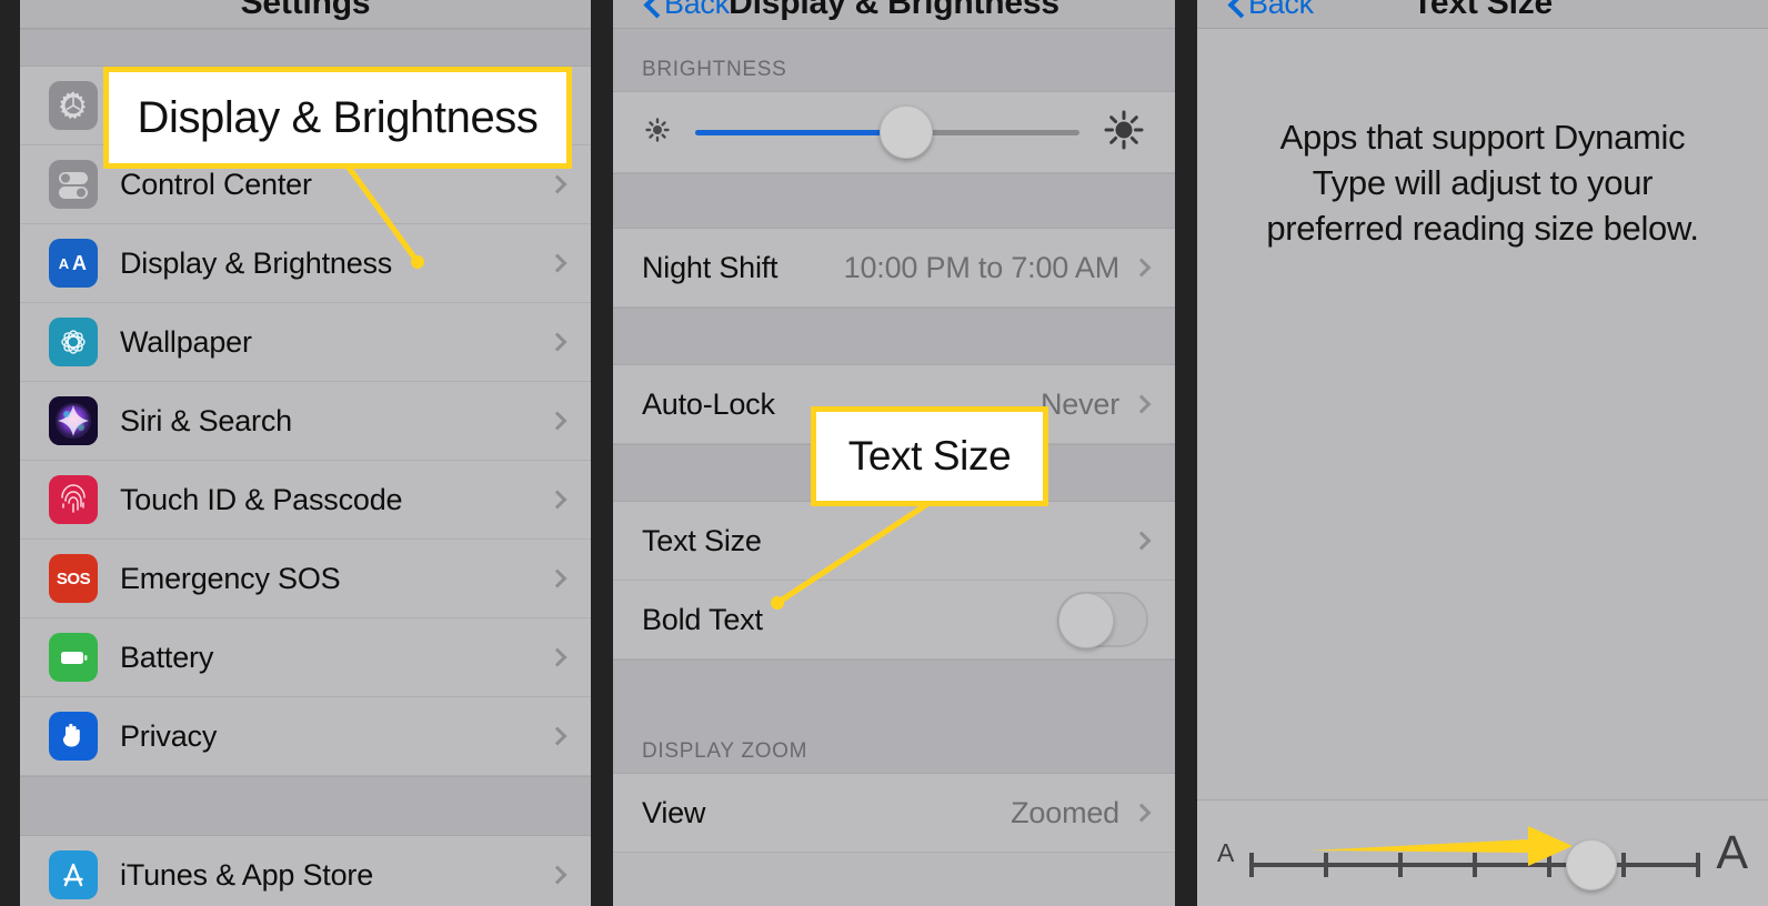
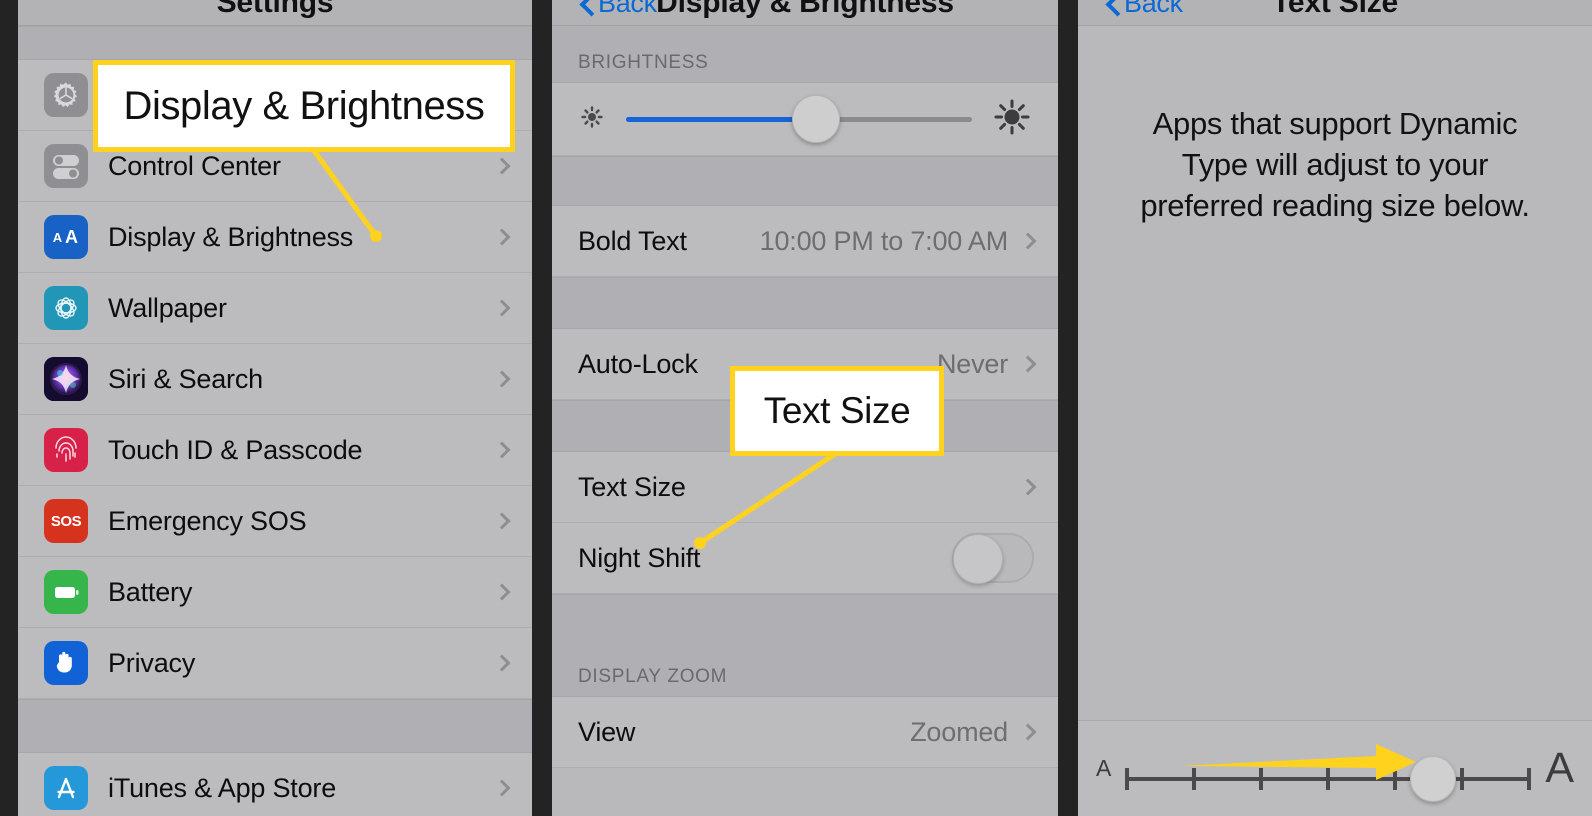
  Settings
  Control Center
  A
  A
  Display & Brightness
  Wallpaper
  Siri & Search
  Touch ID & Passcode
  SOS
  Emergency SOS
  Battery
  Privacy
  iTunes & App Store
  Back
  Display & Brightness
  BRIGHTNESS
- Night Shift
+ Bold Text
  10:00 PM to 7:00 AM
  Auto-Lock
  Never
  Text Size
- Bold Text
+ Night Shift
  DISPLAY ZOOM
  View
  Zoomed
  Back
  Text Size
  Apps that support Dynamic Type will adjust to your preferred reading size below.
  A
  A
  Display & Brightness
  Text Size
